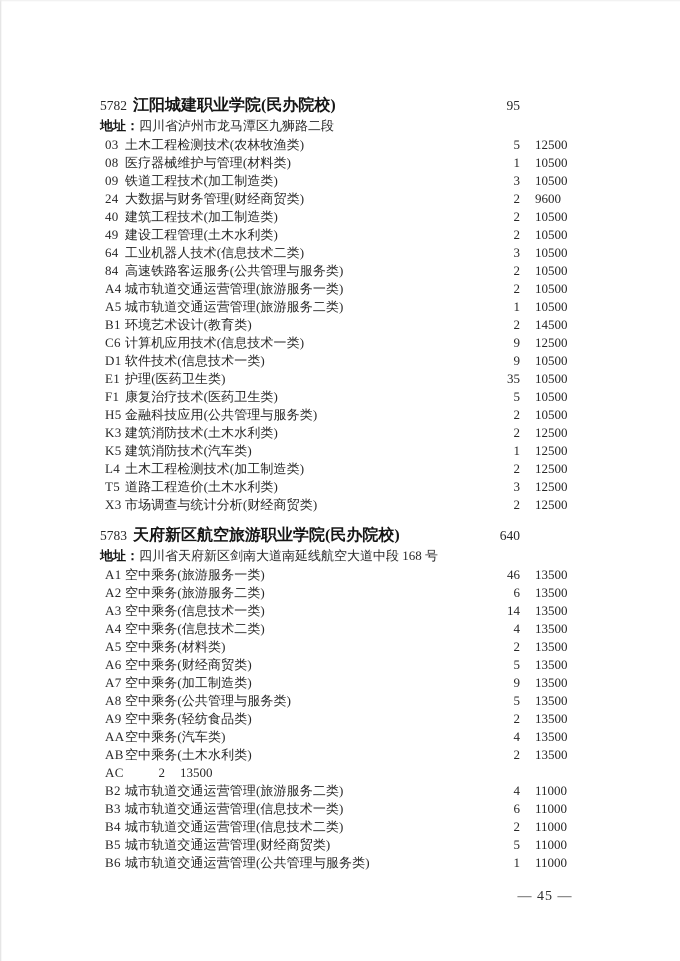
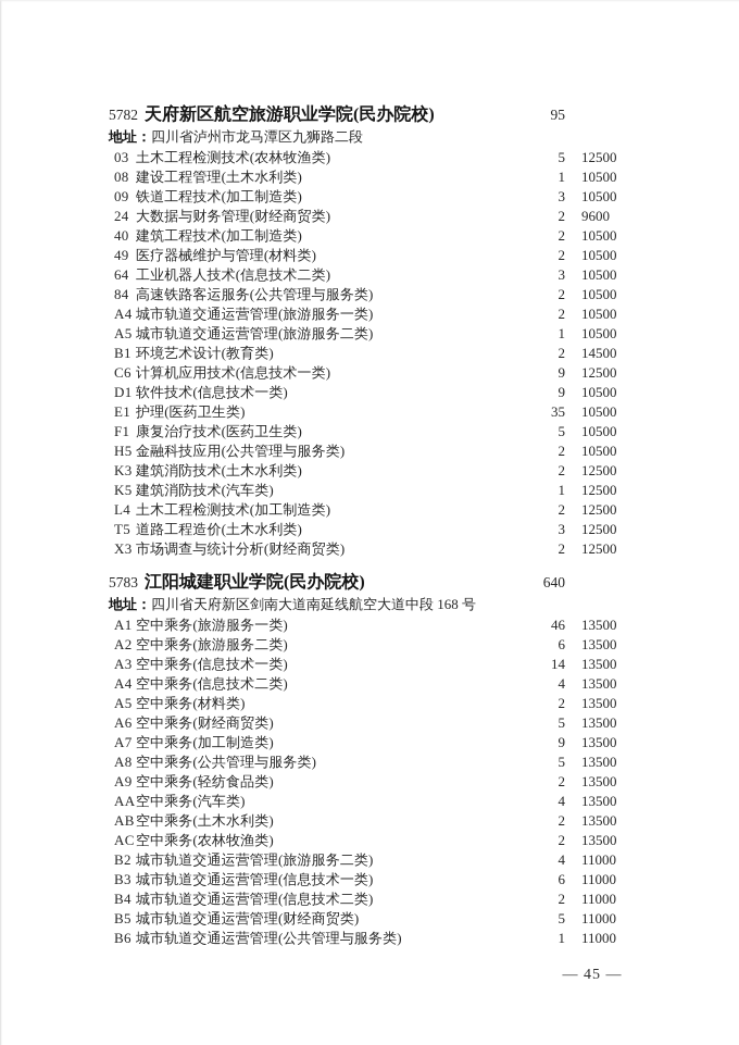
  5782
- 江阳城建职业学院(民办院校)
+ 天府新区航空旅游职业学院(民办院校)
  95
  地址：四川省泸州市龙马潭区九狮路二段
  03
  土木工程检测技术(农林牧渔类)
  5
  12500
  08
- 医疗器械维护与管理(材料类)
+ 建设工程管理(土木水利类)
  1
  10500
  09
  铁道工程技术(加工制造类)
  3
  10500
  24
  大数据与财务管理(财经商贸类)
  2
  9600
  40
  建筑工程技术(加工制造类)
  2
  10500
  49
- 建设工程管理(土木水利类)
+ 医疗器械维护与管理(材料类)
  2
  10500
  64
  工业机器人技术(信息技术二类)
  3
  10500
  84
  高速铁路客运服务(公共管理与服务类)
  2
  10500
  A4
  城市轨道交通运营管理(旅游服务一类)
  2
  10500
  A5
  城市轨道交通运营管理(旅游服务二类)
  1
  10500
  B1
  环境艺术设计(教育类)
  2
  14500
  C6
  计算机应用技术(信息技术一类)
  9
  12500
  D1
  软件技术(信息技术一类)
  9
  10500
  E1
  护理(医药卫生类)
  35
  10500
  F1
  康复治疗技术(医药卫生类)
  5
  10500
  H5
  金融科技应用(公共管理与服务类)
  2
  10500
  K3
  建筑消防技术(土木水利类)
  2
  12500
  K5
  建筑消防技术(汽车类)
  1
  12500
  L4
  土木工程检测技术(加工制造类)
  2
  12500
  T5
  道路工程造价(土木水利类)
  3
  12500
  X3
  市场调查与统计分析(财经商贸类)
  2
  12500
  5783
- 天府新区航空旅游职业学院(民办院校)
+ 江阳城建职业学院(民办院校)
  640
  地址：四川省天府新区剑南大道南延线航空大道中段 168 号
  A1
  空中乘务(旅游服务一类)
  46
  13500
  A2
  空中乘务(旅游服务二类)
  6
  13500
  A3
  空中乘务(信息技术一类)
  14
  13500
  A4
  空中乘务(信息技术二类)
  4
  13500
  A5
  空中乘务(材料类)
  2
  13500
  A6
  空中乘务(财经商贸类)
  5
  13500
  A7
  空中乘务(加工制造类)
  9
  13500
  A8
  空中乘务(公共管理与服务类)
  5
  13500
  A9
  空中乘务(轻纺食品类)
  2
  13500
  AA
  空中乘务(汽车类)
  4
  13500
  AB
  空中乘务(土木水利类)
  2
  13500
  AC
+ 空中乘务(农林牧渔类)
  2
  13500
  B2
  城市轨道交通运营管理(旅游服务二类)
  4
  11000
  B3
  城市轨道交通运营管理(信息技术一类)
  6
  11000
  B4
  城市轨道交通运营管理(信息技术二类)
  2
  11000
  B5
  城市轨道交通运营管理(财经商贸类)
  5
  11000
  B6
  城市轨道交通运营管理(公共管理与服务类)
  1
  11000
  — 45 —
